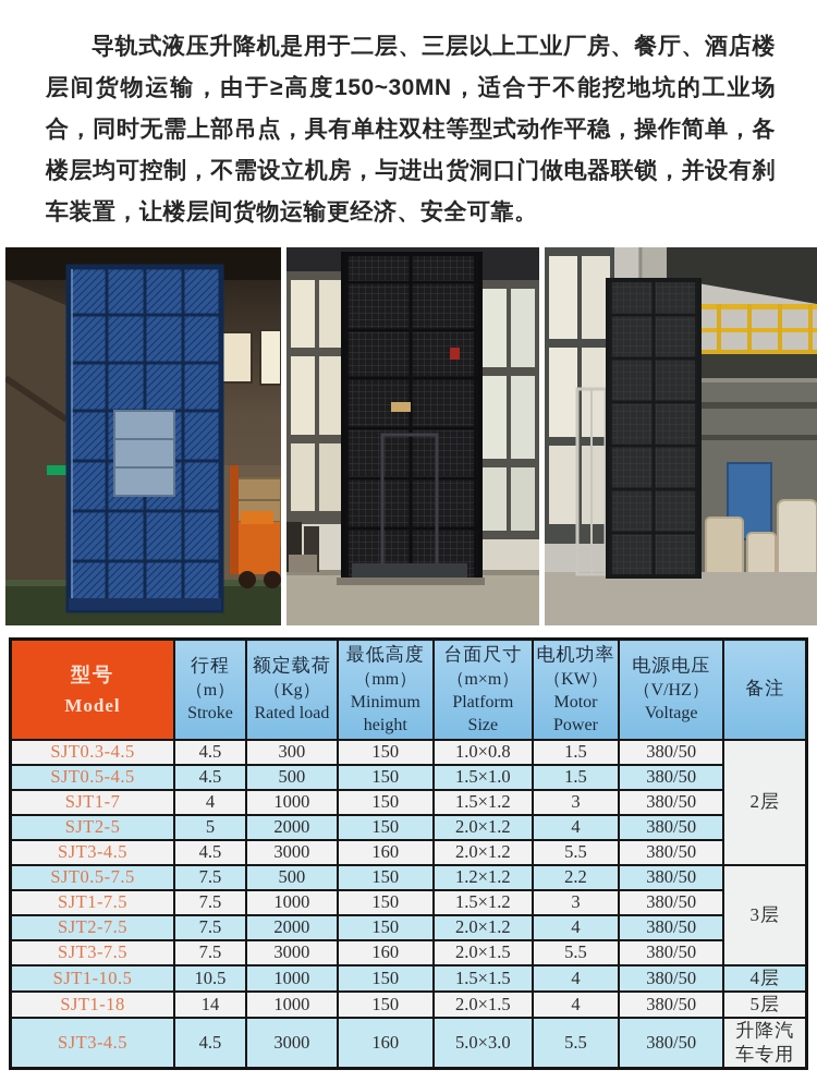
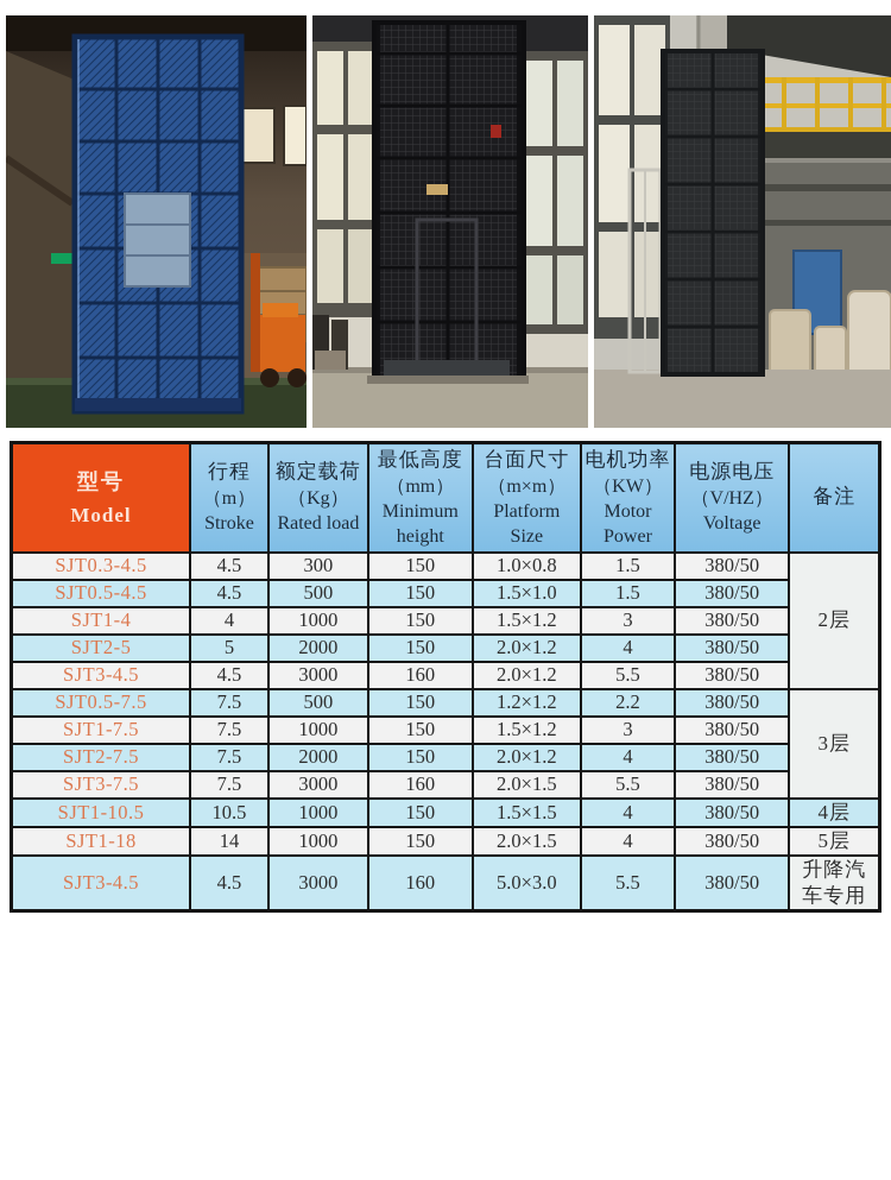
- 导轨式液压升降机是用于二层、三层以上工业厂房、餐厅、酒店楼层间货物运输，由于≥高度150~30MN，适合于不能挖地坑的工业场合，同时无需上部吊点，具有单柱双柱等型式动作平稳，操作简单，各楼层均可控制，不需设立机房，与进出货洞口门做电器联锁，并设有刹车装置，让楼层间货物运输更经济、安全可靠。
  型号Model	行程（m）Stroke	额定载荷（Kg）Rated load	最低高度（mm）Minimum height	台面尺寸（m×m）Platform Size	电机功率（KW）Motor Power	电源电压（V/HZ）Voltage	备注
  SJT0.3-4.5	4.5	300	150	1.0×0.8	1.5	380/50	2层
  SJT0.5-4.5	4.5	500	150	1.5×1.0	1.5	380/50
- SJT1-7	4	1000	150	1.5×1.2	3	380/50
+ SJT1-4	4	1000	150	1.5×1.2	3	380/50
  SJT2-5	5	2000	150	2.0×1.2	4	380/50
  SJT3-4.5	4.5	3000	160	2.0×1.2	5.5	380/50
  SJT0.5-7.5	7.5	500	150	1.2×1.2	2.2	380/50	3层
  SJT1-7.5	7.5	1000	150	1.5×1.2	3	380/50
  SJT2-7.5	7.5	2000	150	2.0×1.2	4	380/50
  SJT3-7.5	7.5	3000	160	2.0×1.5	5.5	380/50
  SJT1-10.5	10.5	1000	150	1.5×1.5	4	380/50	4层
  SJT1-18	14	1000	150	2.0×1.5	4	380/50	5层
  SJT3-4.5	4.5	3000	160	5.0×3.0	5.5	380/50	升降汽车专用
